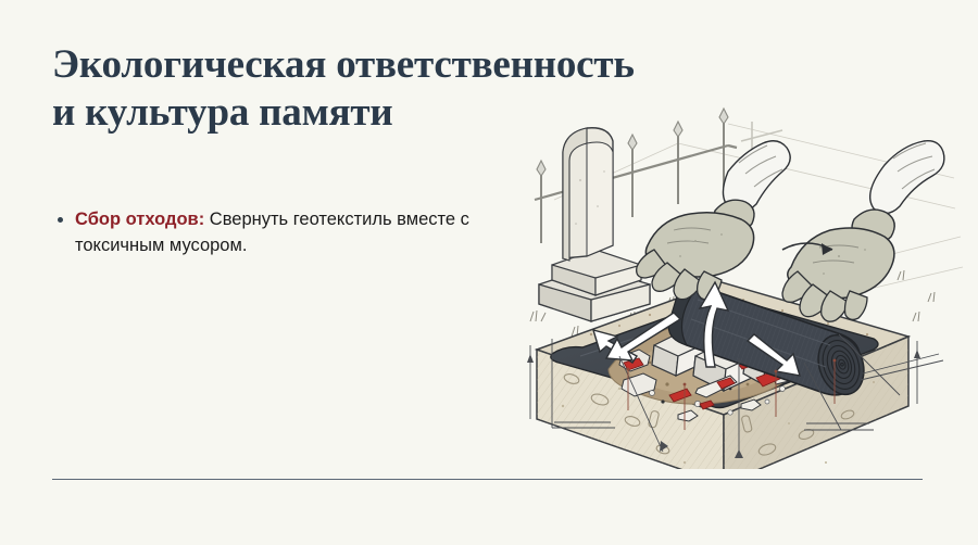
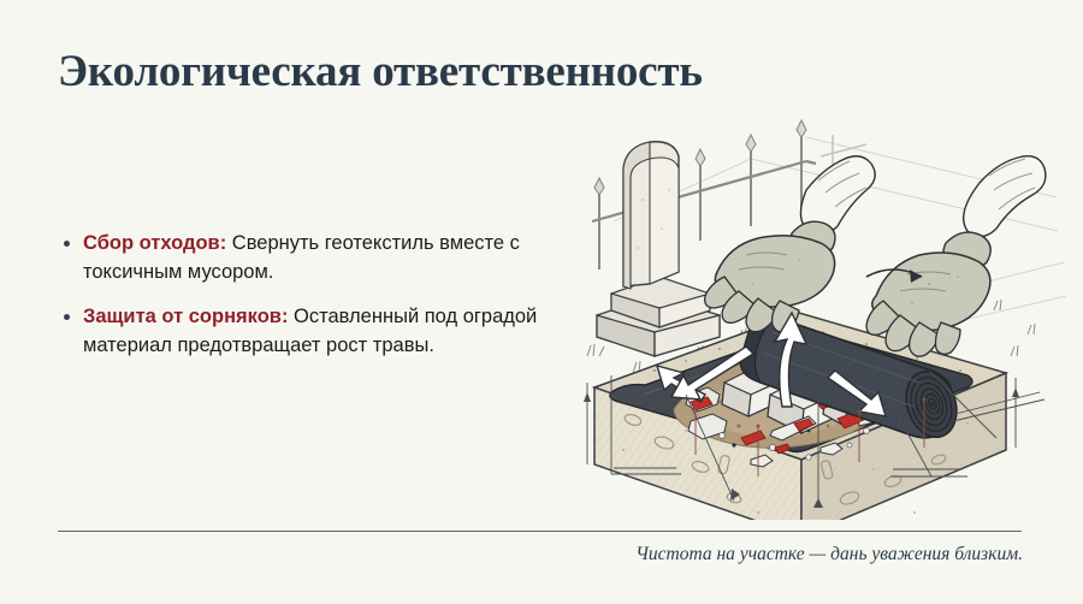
  Экологическая ответственность
- и культура памяти
  Сбор отходов: Свернуть геотекстиль вместе с токсичным мусором.
+ Защита от сорняков: Оставленный под оградой материал предотвращает рост травы.
+ Чистота на участке — дань уважения близким.
